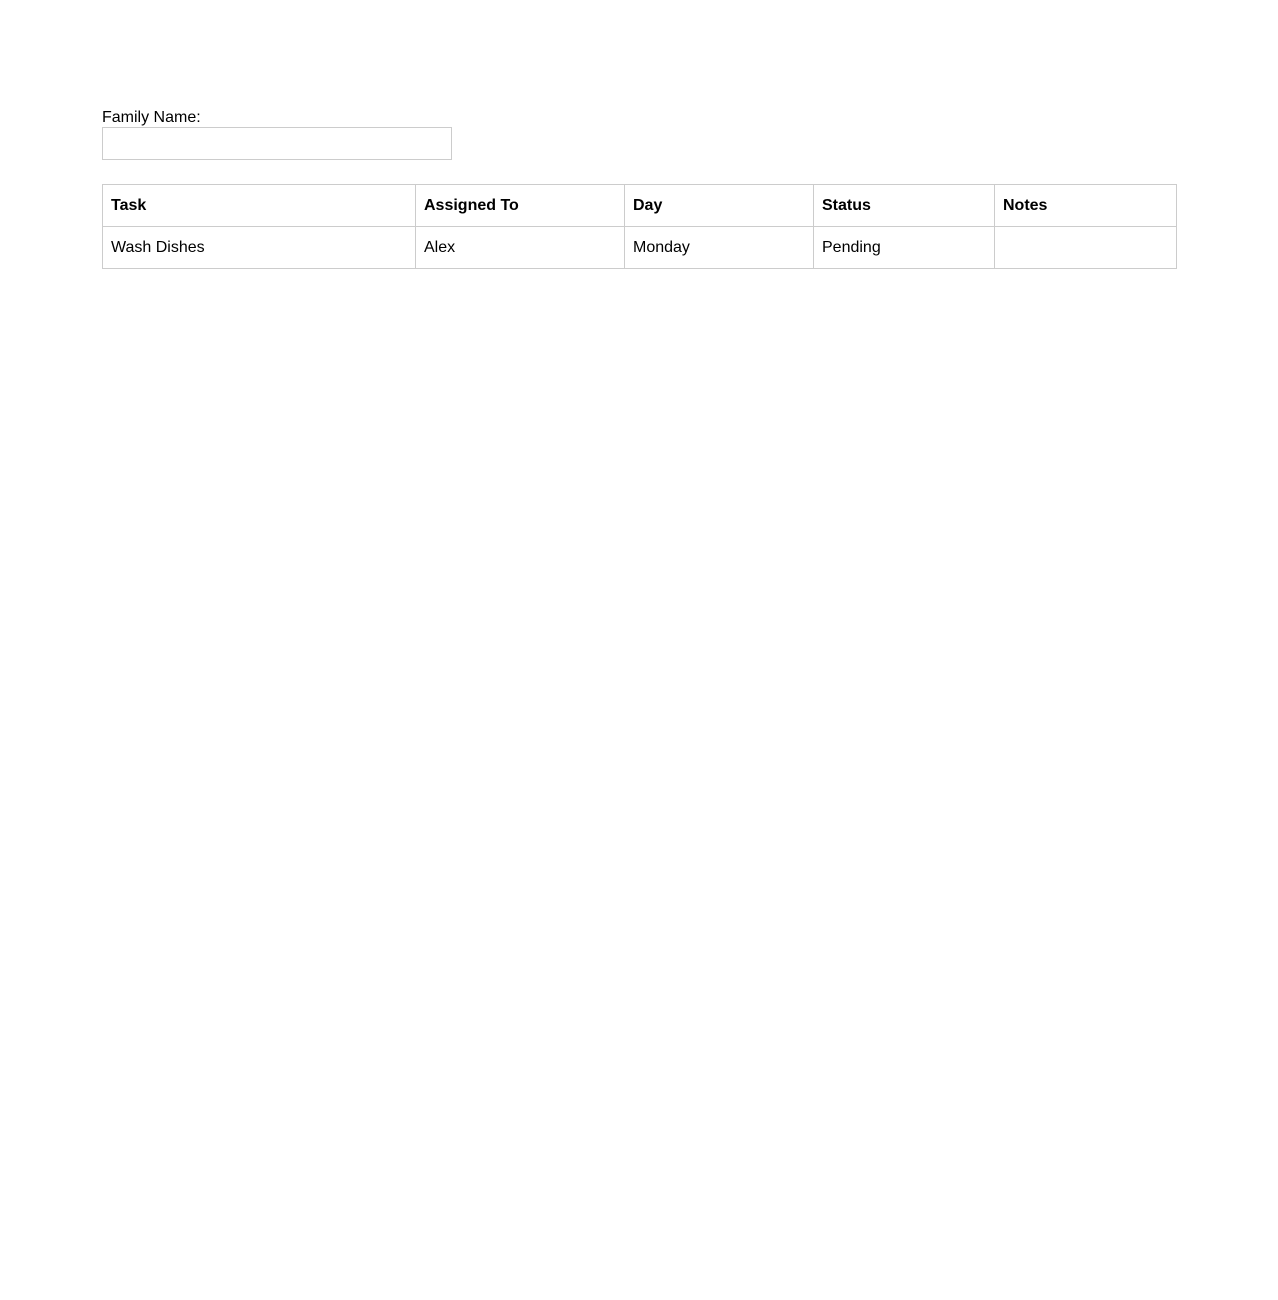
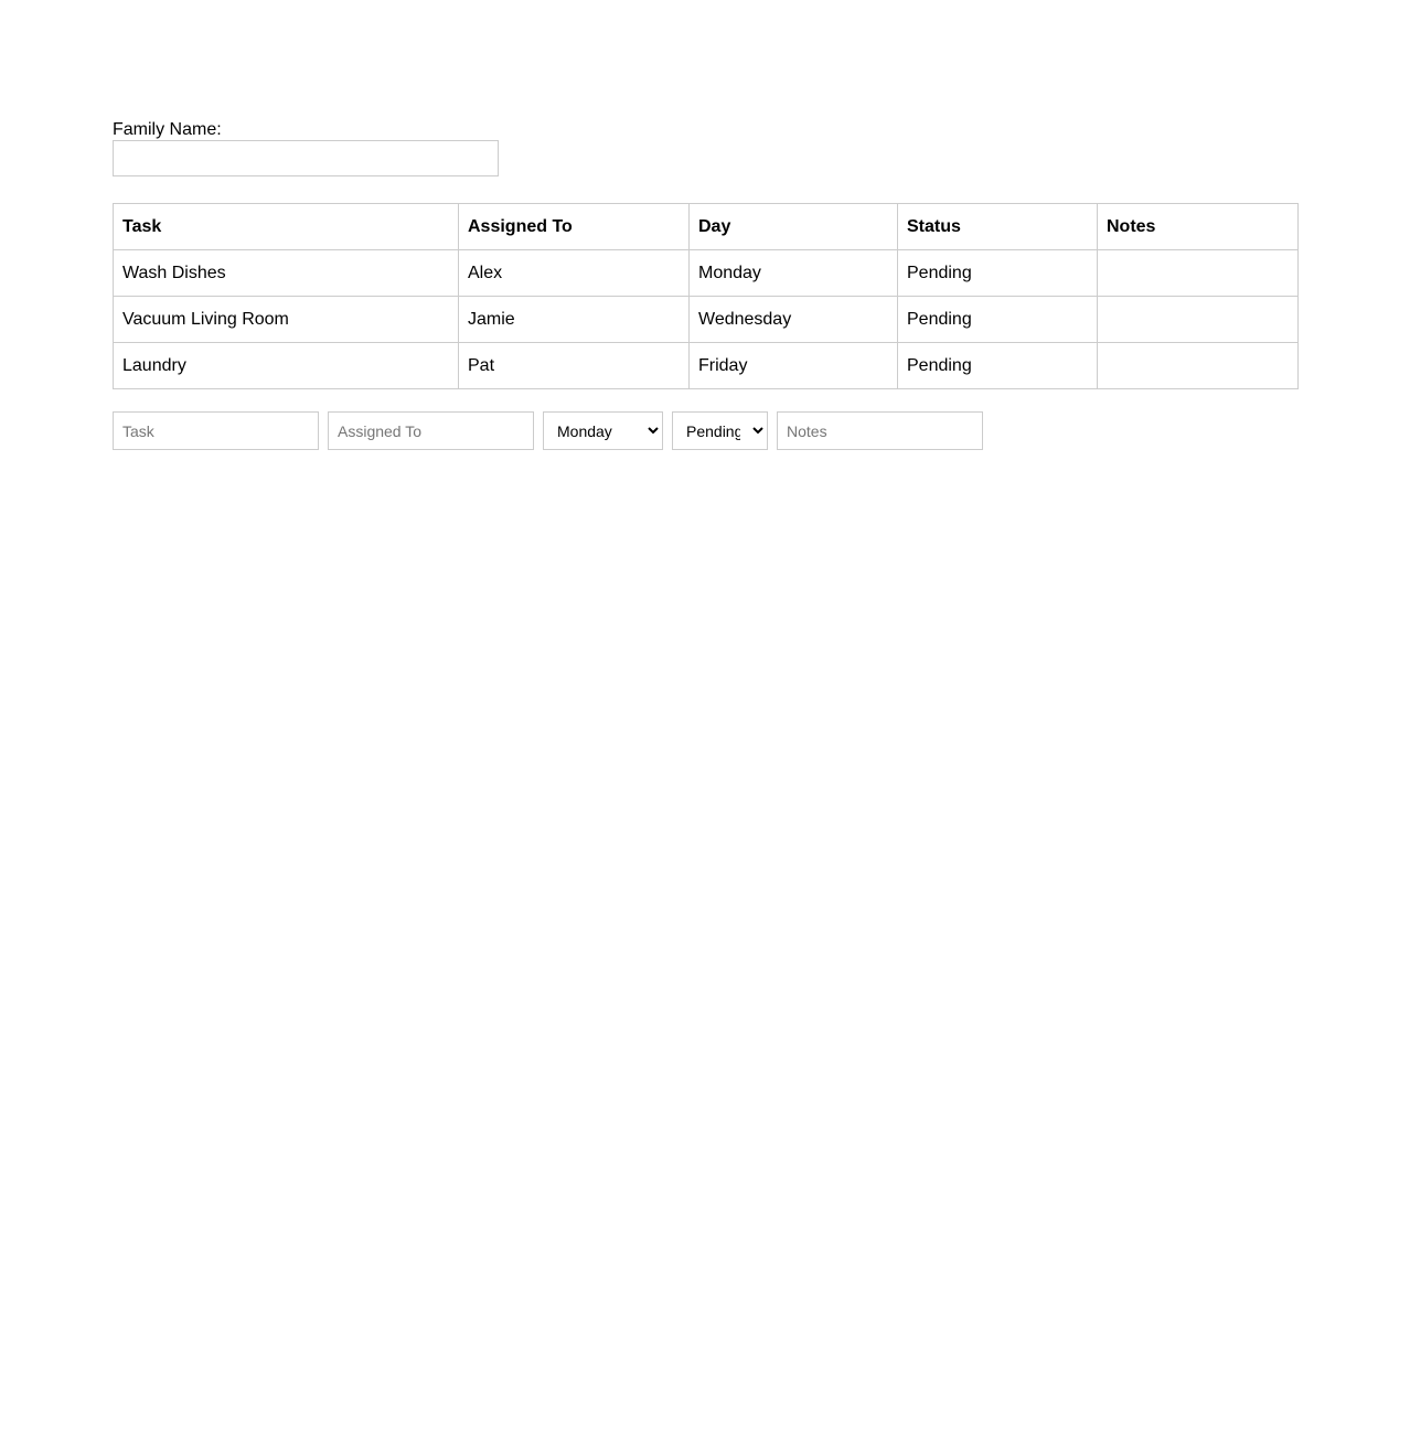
  Family Name:
  Task	Assigned To	Day	Status	Notes
  Wash Dishes	Alex	Monday	Pending
+ Vacuum Living Room	Jamie	Wednesday	Pending
+ Laundry	Pat	Friday	Pending
+ Task
+ Assigned To
+ Monday
+ Pending
+ Notes
